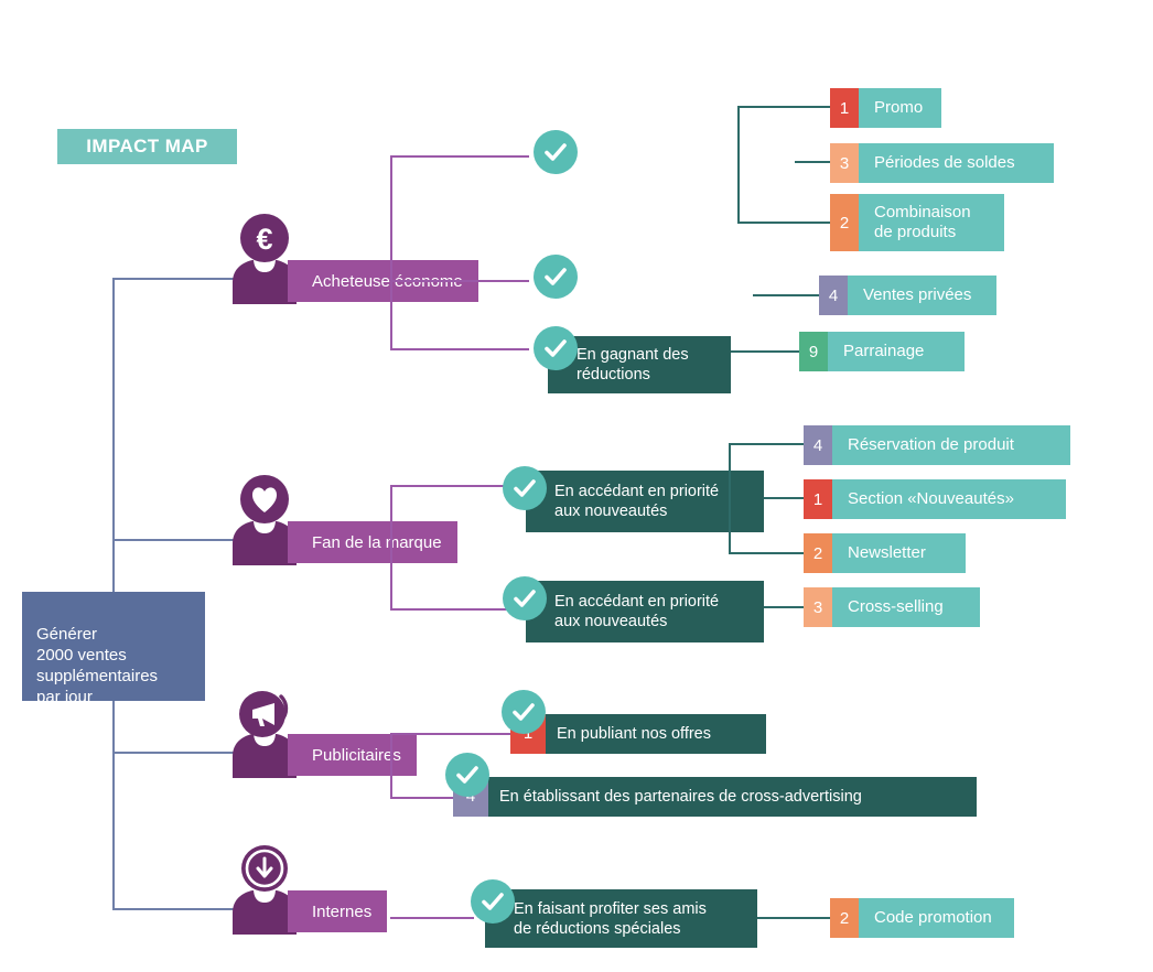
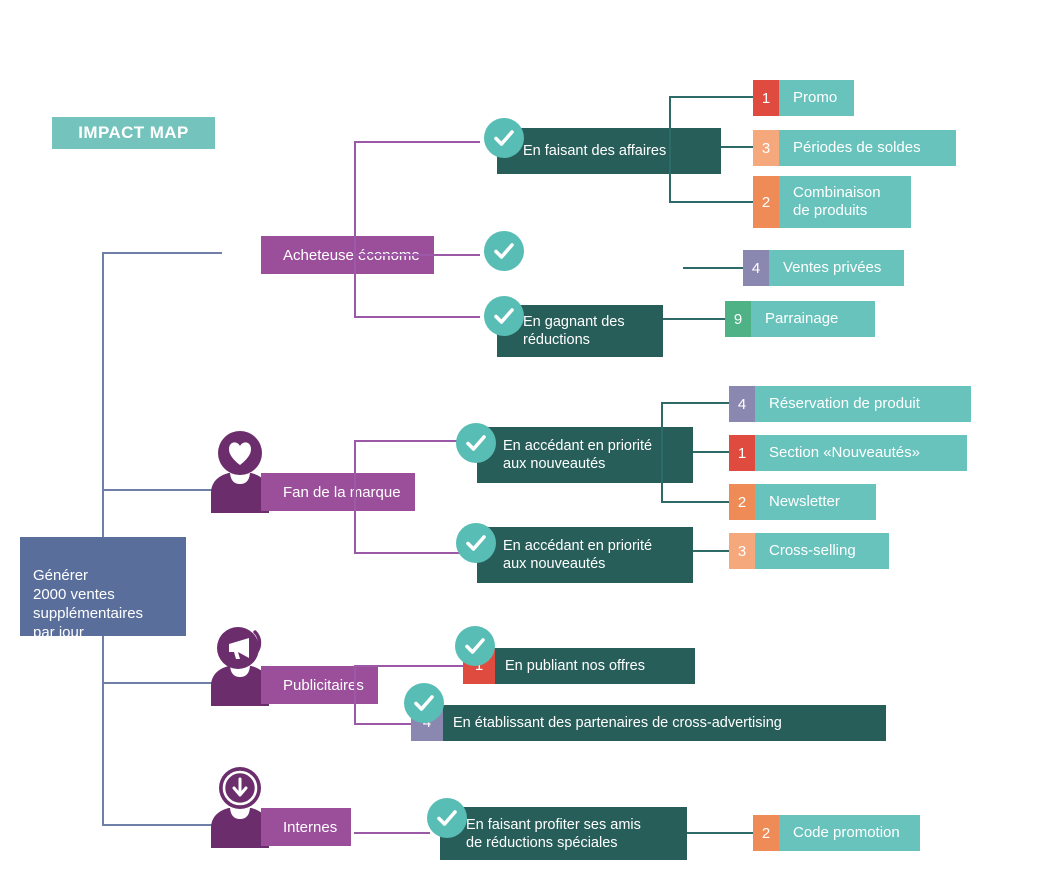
  IMPACT MAP
  Générer
  2000 ventes
  supplémentaires
  par jour
- €
  Fan de laarque
  Publicitaires
  Internes
+ En faisant des affaires
  En gagnant des
  réductions
  En accédant en priorité
  aux nouveautés
  En accédant en priorité
  aux nouveautés
  En publiant nos offres
  En établissant des partenaires de cross-advertising
  En faisant profiter ses amis
  de réductions spéciales
  1
  Promo
  3
  Périodes de soldes
  2
  Combinaison
  de produits
  4
  Ventes privées
  9
  Parrainage
  4
  Réservation de produit
  1
  Section «Nouveautés»
  2
  Newsletter
  3
  Cross-selling
  2
  Code promotion
